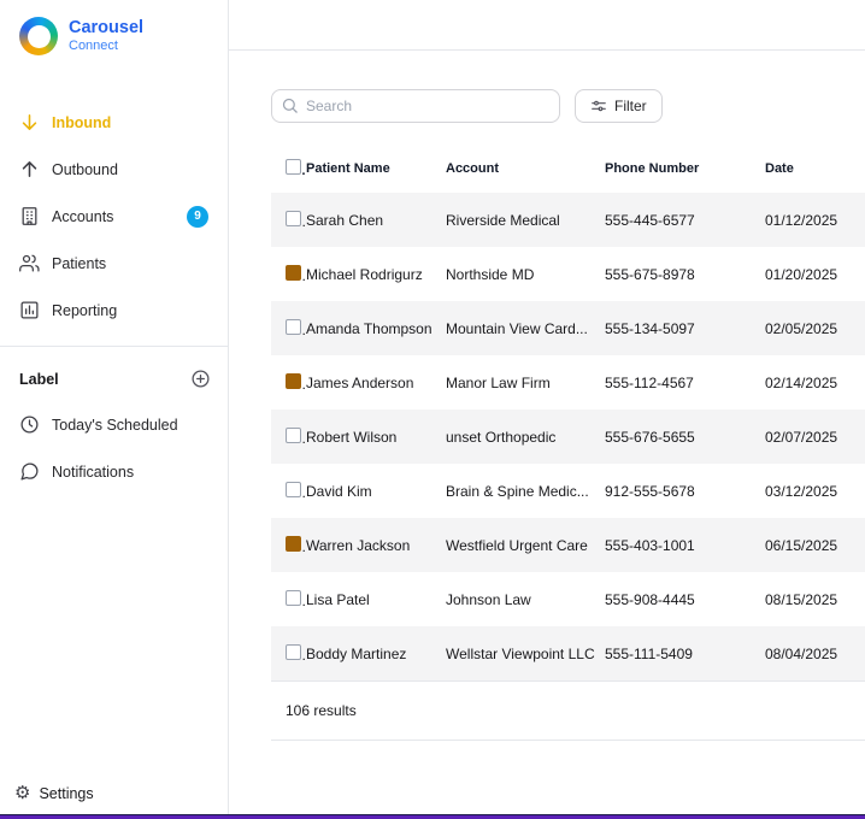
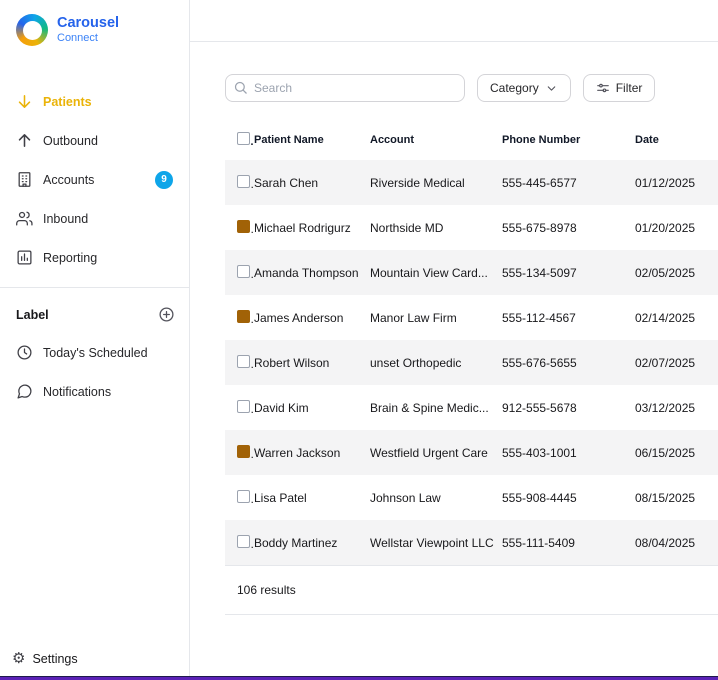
  Carousel
  Connect
- Inbound
+ Patients
  Outbound
  Accounts
  9
- Patients
+ Inbound
  Reporting
  Label
  Today's Scheduled
  Notifications
  ⚙
  Settings
  Search
+ Category
  Filter
  Patient Name
  Account
  Phone Number
  Date
  Sarah Chen
  Riverside Medical
  555-445-6577
  01/12/2025
  Michael Rodrigurz
  Northside MD
  555-675-8978
  01/20/2025
  Amanda Thompson
  Mountain View Card...
  555-134-5097
  02/05/2025
  James Anderson
  Manor Law Firm
  555-112-4567
  02/14/2025
  Robert Wilson
  unset Orthopedic
  555-676-5655
  02/07/2025
  David Kim
  Brain & Spine Medic...
  912-555-5678
  03/12/2025
  Warren Jackson
  Westfield Urgent Care
  555-403-1001
  06/15/2025
  Lisa Patel
  Johnson Law
  555-908-4445
  08/15/2025
  Boddy Martinez
  Wellstar Viewpoint LLC
  555-111-5409
  08/04/2025
  106 results
